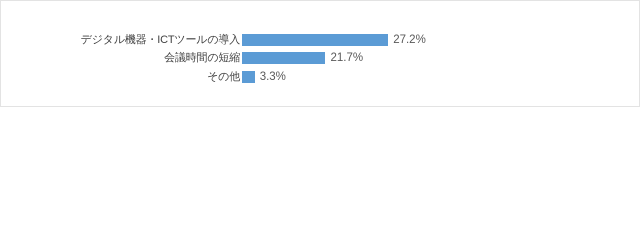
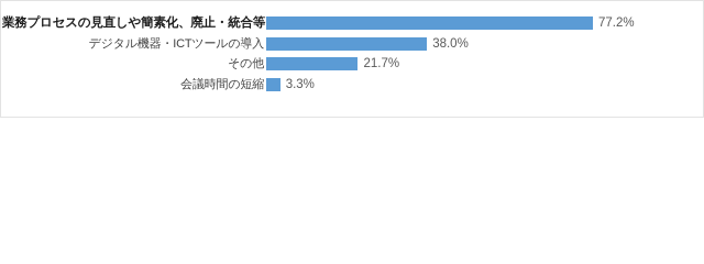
+ 業務プロセスの見直しや簡素化、廃止・統合等
+ 77.2%
  デジタル機器・ICTツールの導入
- 27.2%
+ 38.0%
- 会議時間の短縮
+ その他
  21.7%
- その他
+ 会議時間の短縮
  3.3%
